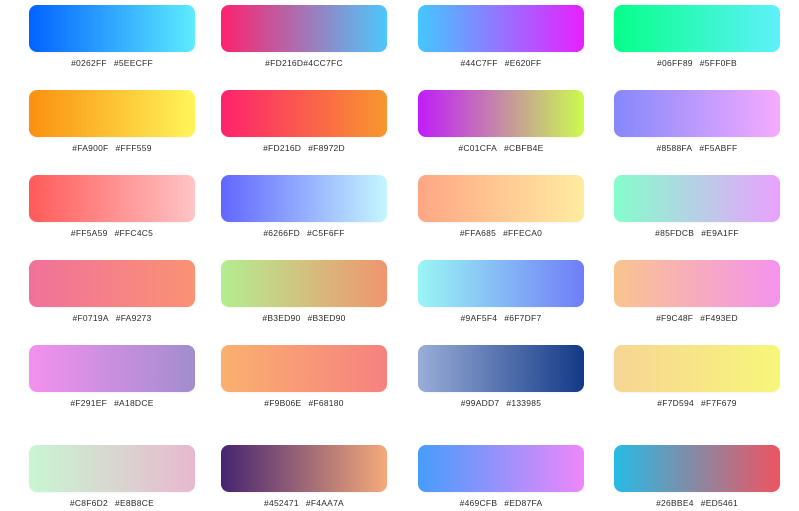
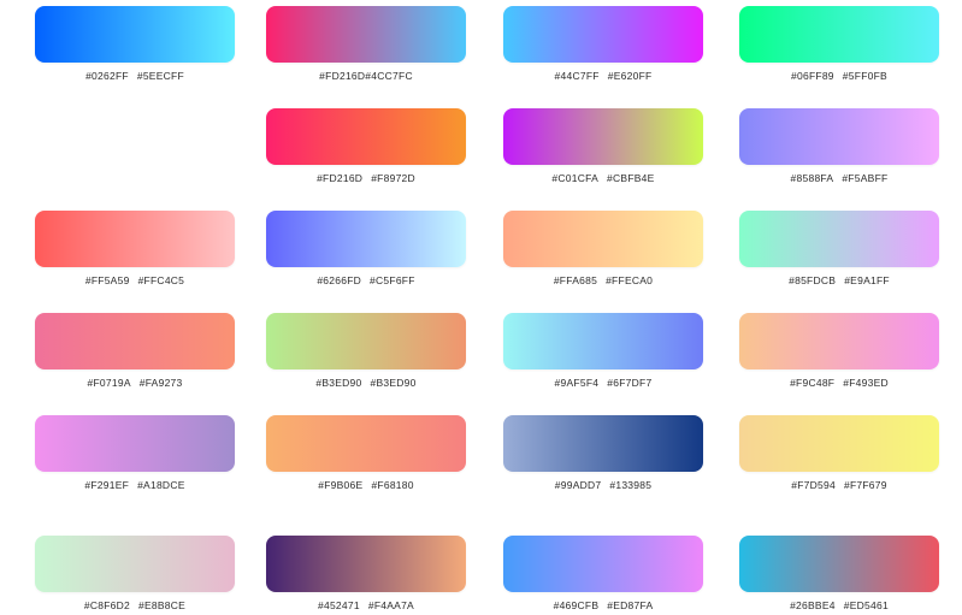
  #0262FF #5EECFF
  #FD216D#4CC7FC
  #44C7FF #E620FF
  #06FF89 #5FF0FB
- #FA900F #FFF559
  #FD216D #F8972D
  #C01CFA #CBFB4E
  #8588FA #F5ABFF
  #FF5A59 #FFC4C5
  #6266FD #C5F6FF
  #FFA685 #FFECA0
  #85FDCB #E9A1FF
  #F0719A #FA9273
  #B3ED90 #B3ED90
  #9AF5F4 #6F7DF7
  #F9C48F #F493ED
  #F291EF #A18DCE
  #F9B06E #F68180
  #99ADD7 #133985
  #F7D594 #F7F679
  #C8F6D2 #E8B8CE
  #452471 #F4AA7A
  #469CFB #ED87FA
  #26BBE4 #ED5461
